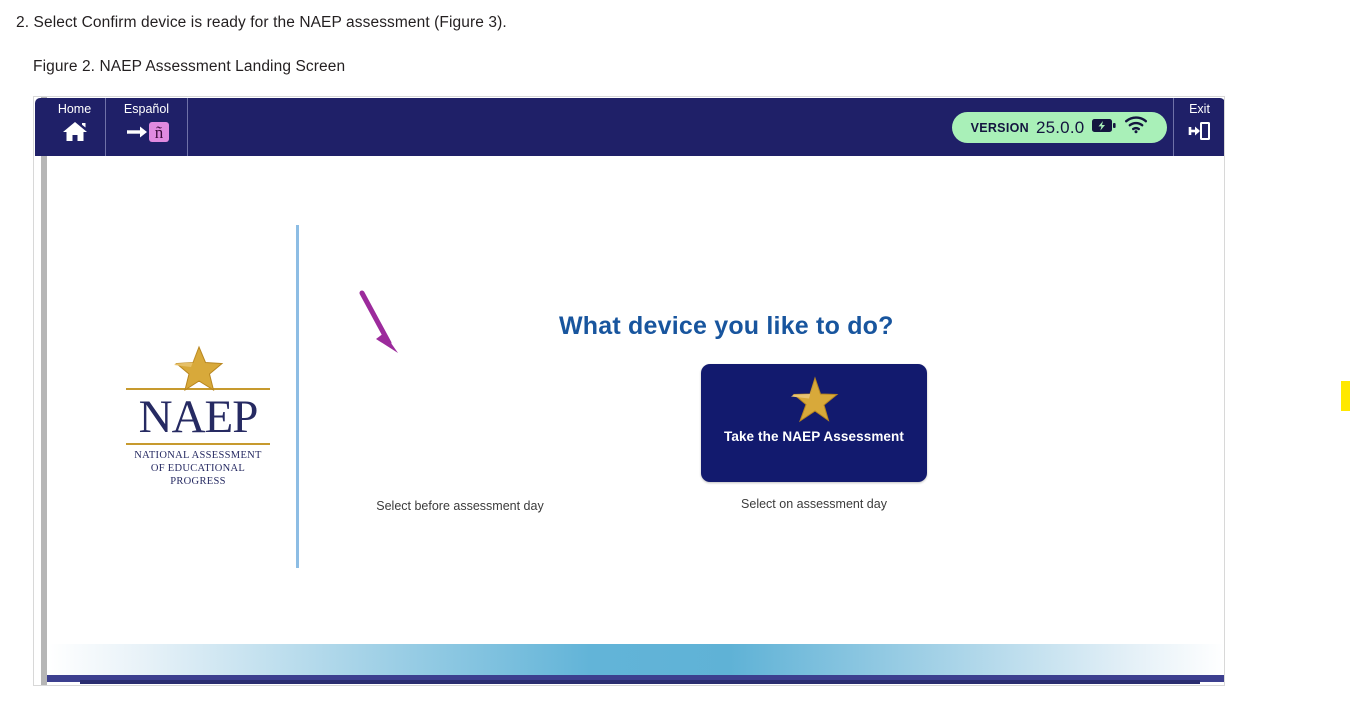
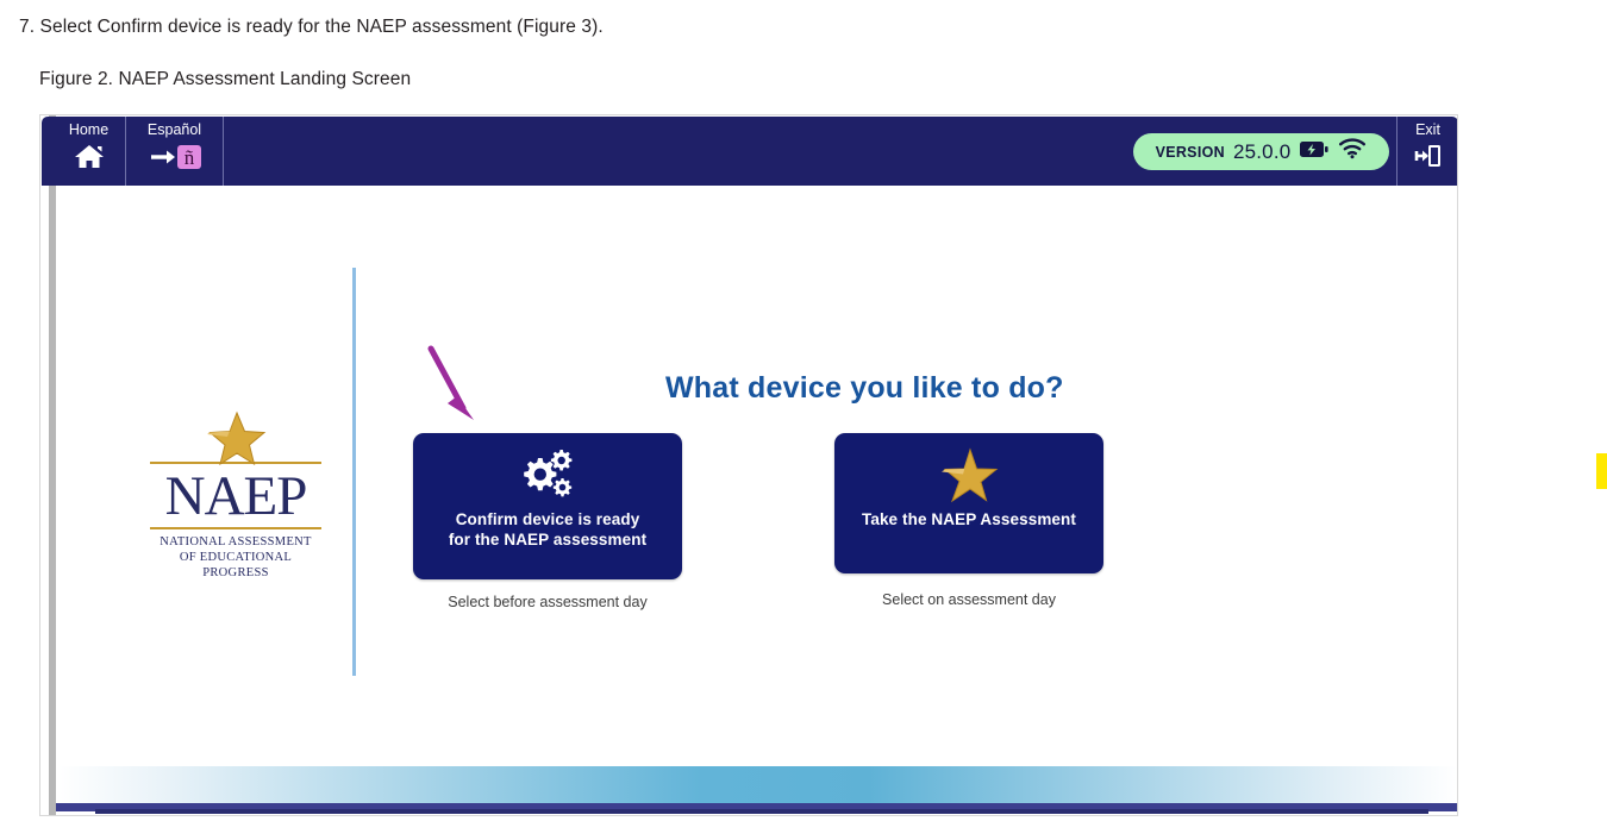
- 2. Select Confirm device is ready for the NAEP assessment (Figure 3).
+ 7. Select Confirm device is ready for the NAEP assessment (Figure 3).
  Figure 2. NAEP Assessment Landing Screen
  Home
  Español
  ñ
  VERSION
  25.0.0
  Exit
  What device you like to do?
  NAEP
  NATIONAL ASSESSMENT
  OF EDUCATIONAL
  PROGRESS
+ Confirm device is ready
+ for the NAEP assessment
  Select before assessment day
  Take the NAEP Assessment
  Select on assessment day
